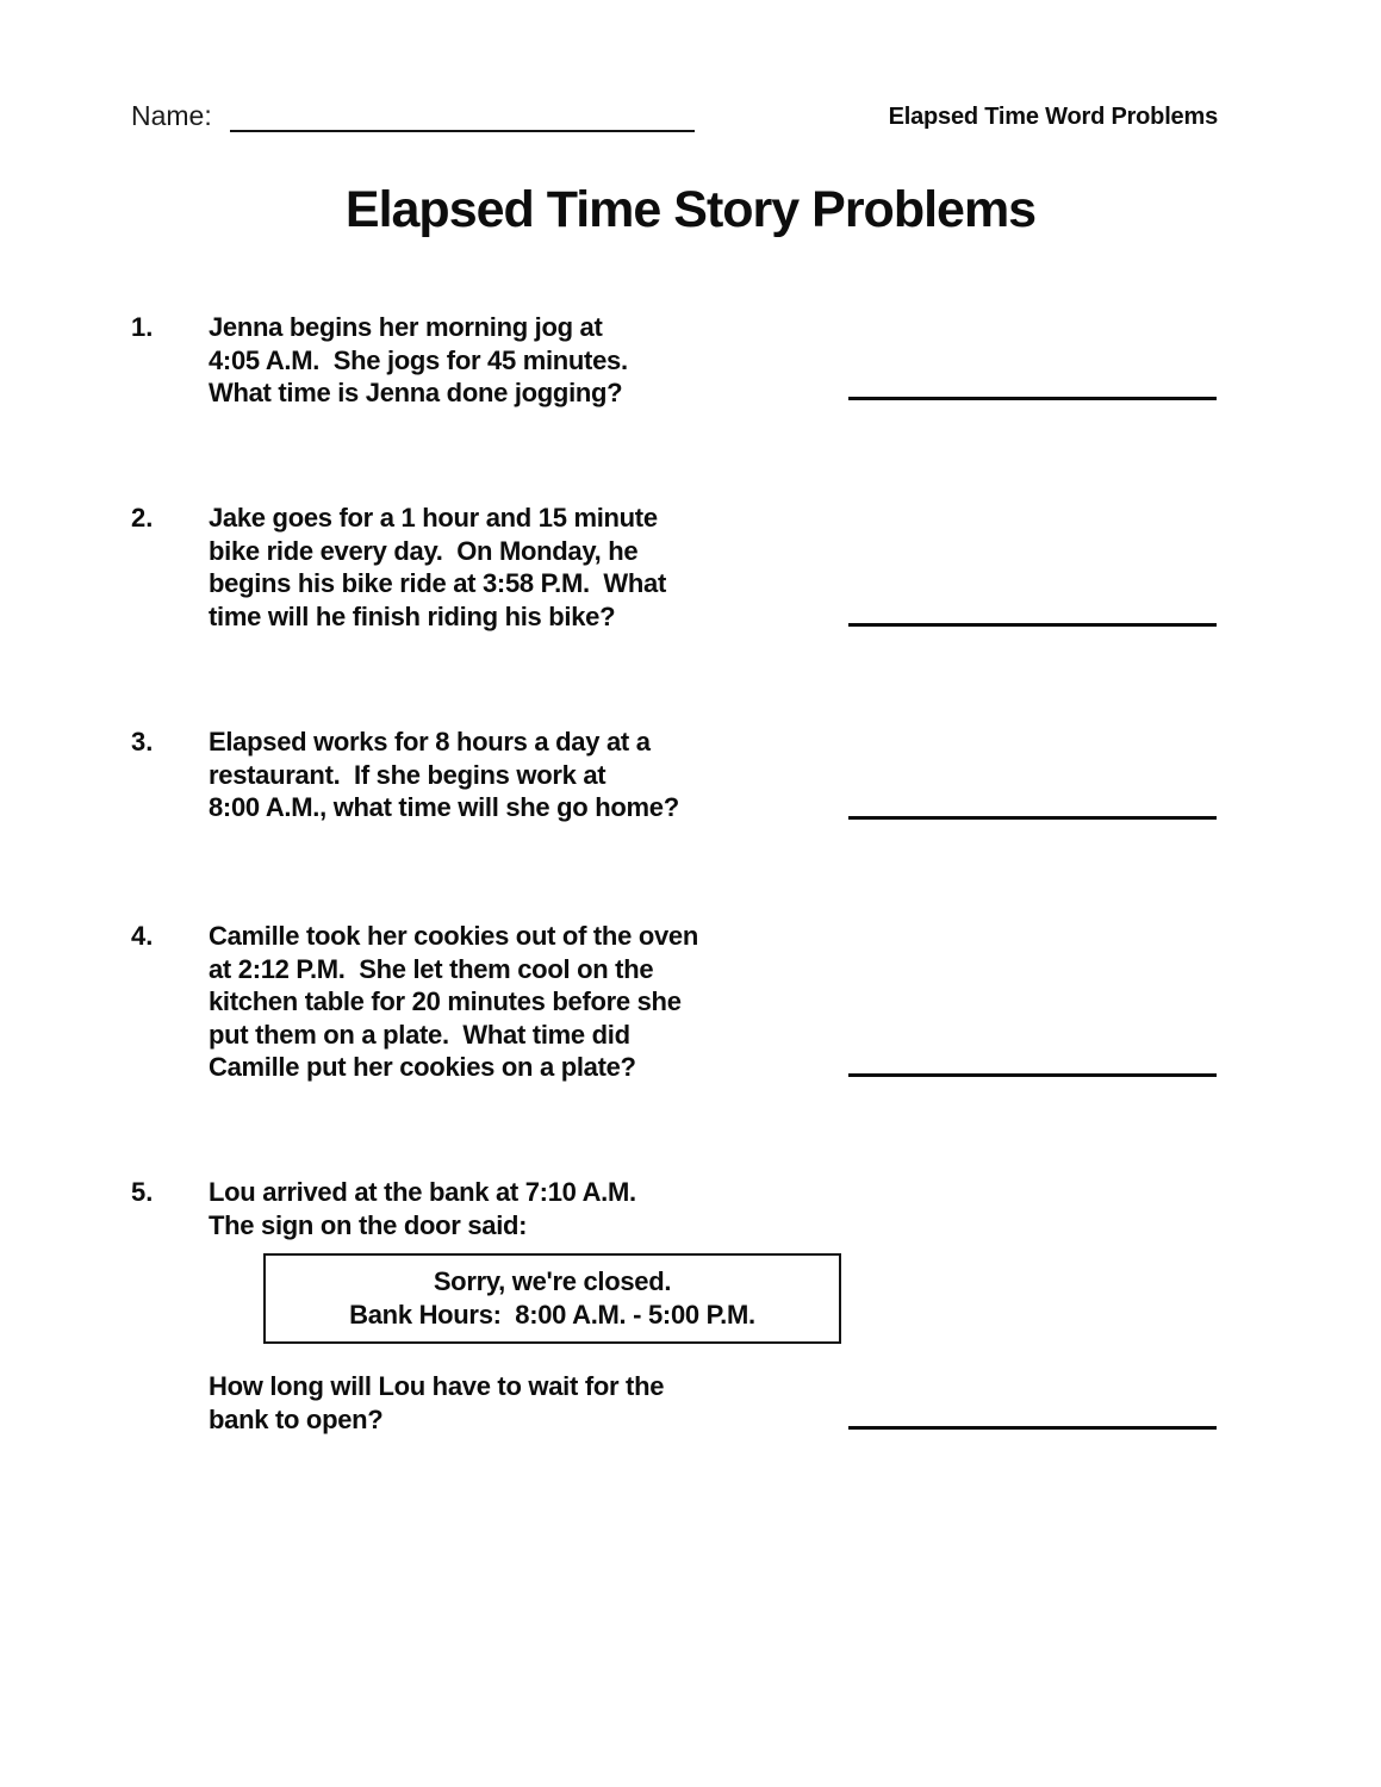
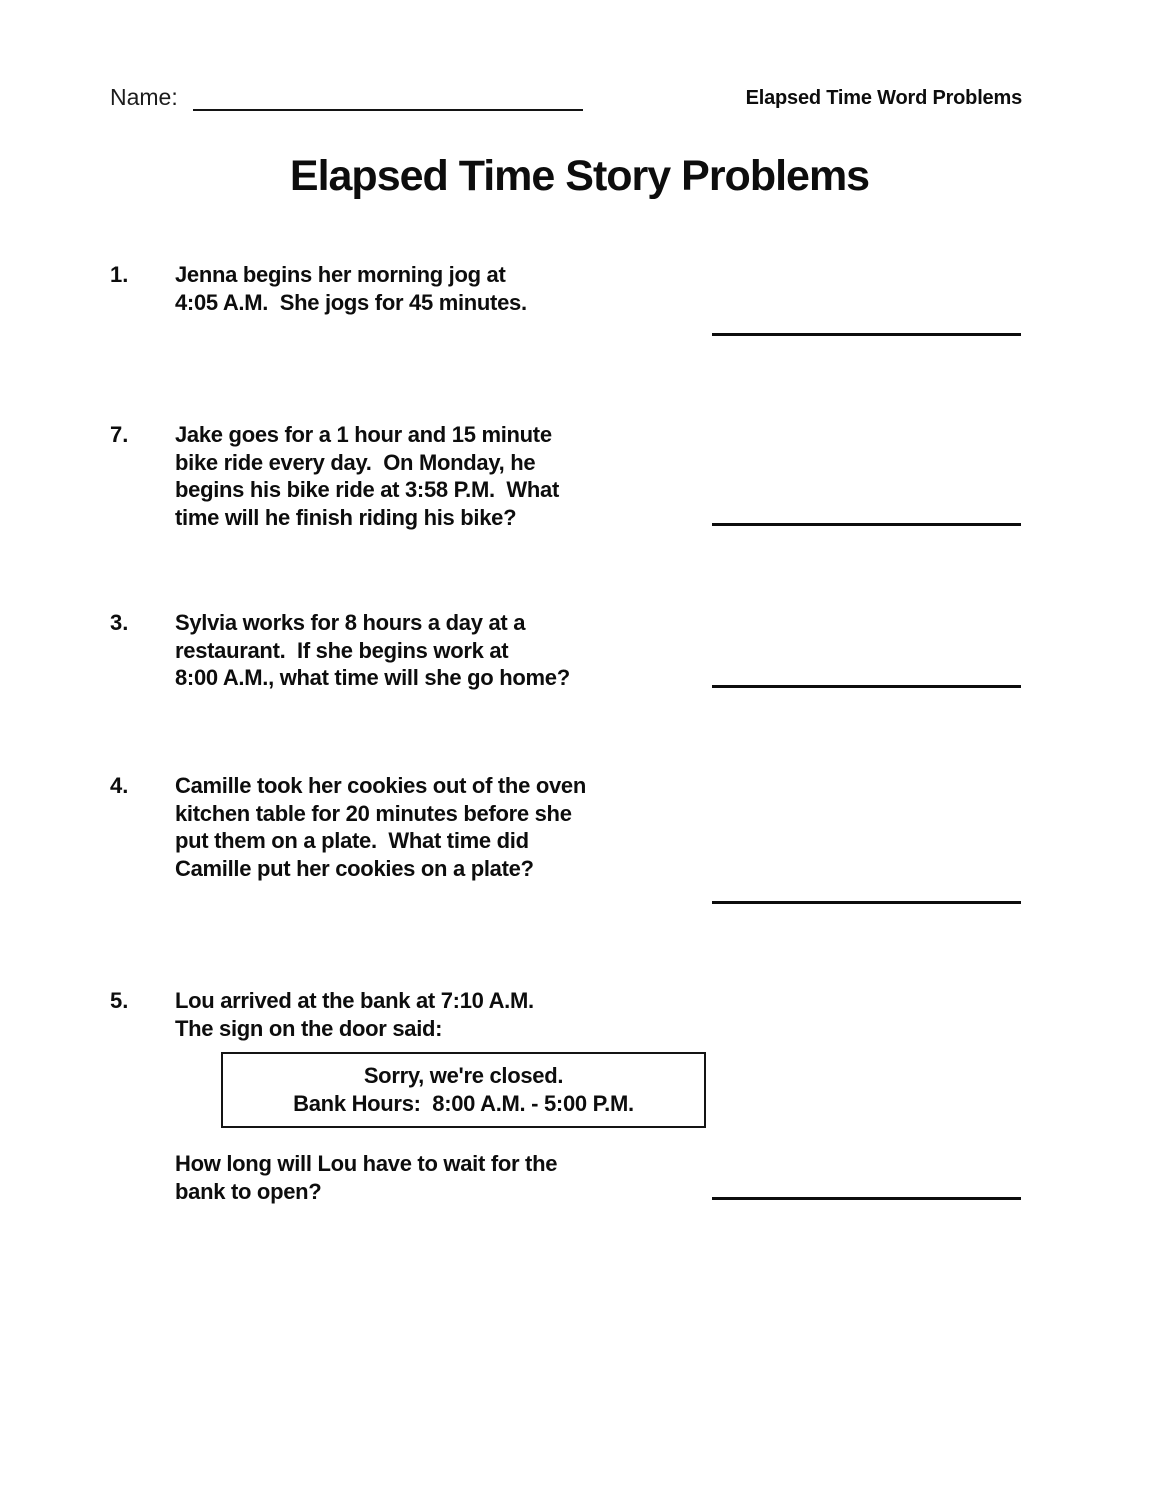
  Name:
  Elapsed Time Word Problems
  Elapsed Time Story Problems
  1.
  Jenna begins her morning jog at
  4:05 A.M. She jogs for 45 minutes.
- What time is Jenna done jogging?
- 2.
+ 7.
  Jake goes for a 1 hour and 15 minute
  bike ride every day. On Monday, he
  begins his bike ride at 3:58 P.M. What
  time will he finish riding his bike?
  3.
- Elapsed works for 8 hours a day at a
+ Sylvia works for 8 hours a day at a
  restaurant. If she begins work at
  8:00 A.M., what time will she go home?
  4.
  Camille took her cookies out of the oven
- at 2:12 P.M. She let them cool on the
  kitchen table for 20 minutes before she
  put them on a plate. What time did
  Camille put her cookies on a plate?
  5.
  Lou arrived at the bank at 7:10 A.M.
  The sign on the door said:
  Sorry, we're closed.
  Bank Hours: 8:00 A.M. - 5:00 P.M.
  How long will Lou have to wait for the
  bank to open?
